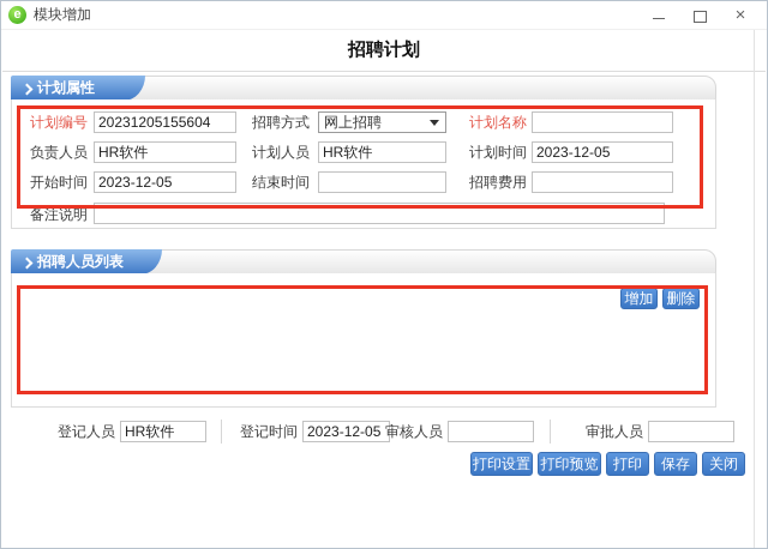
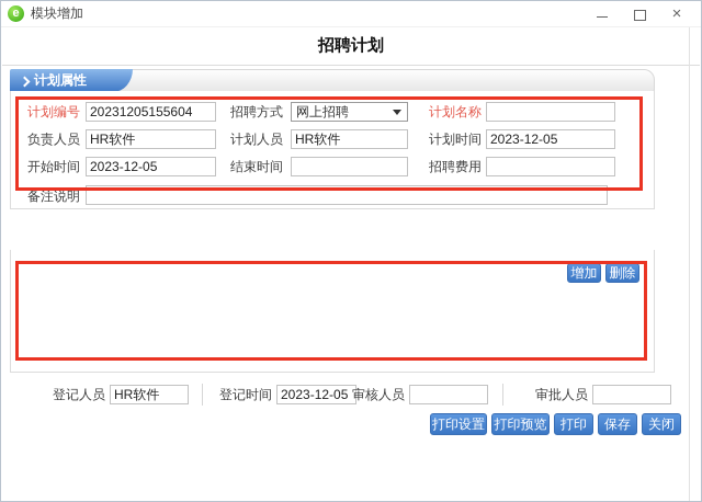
  e
  模块增加
  ×
  招聘计划
  计划属性
  计划编号
  20231205155604
  招聘方式
  网上招聘
  计划名称
  负责人员
  HR软件
  计划人员
  HR软件
  计划时间
  2023-12-05
  开始时间
  2023-12-05
  结束时间
  招聘费用
  备注说明
- 招聘人员列表
  增加
  删除
  登记人员
  HR软件
  登记时间
  2023-12-05
  审核人员
  审批人员
  打印设置
  打印预览
  打印
  保存
  关闭
